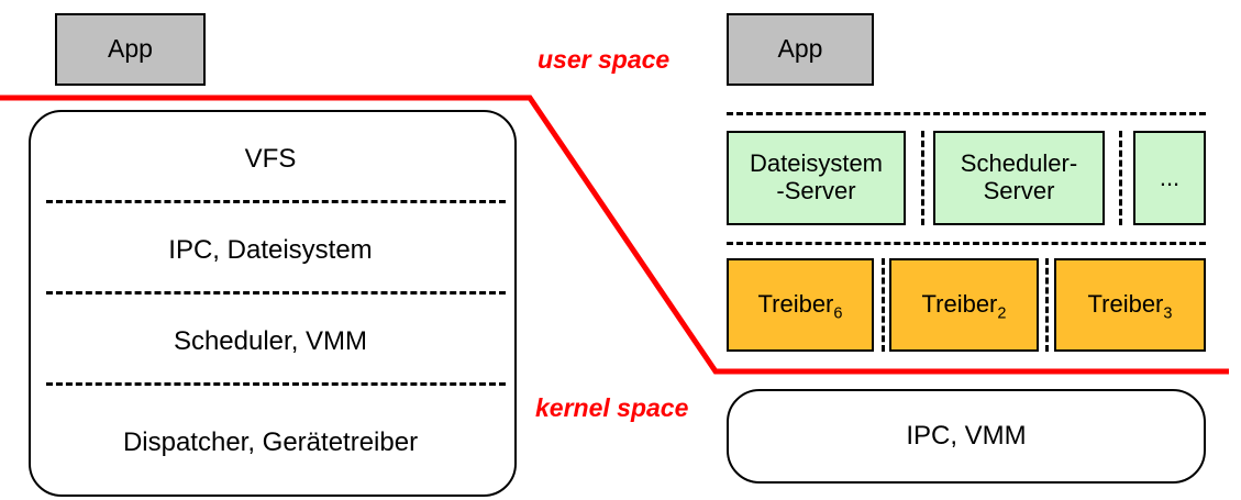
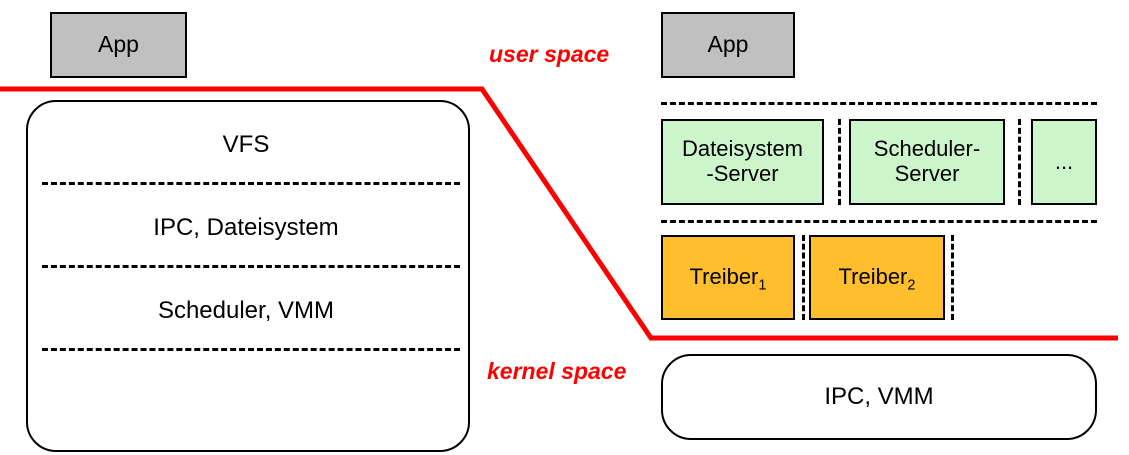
  App
  VFS
  IPC, Dateisystem
  Scheduler, VMM
- Dispatcher, Gerätetreiber
  App
  Dateisystem
  -Server
  Scheduler-
  Server
  ...
- Treiber6
+ Treiber1
  Treiber2
- Treiber3
  IPC, VMM
  user space
  kernel space
